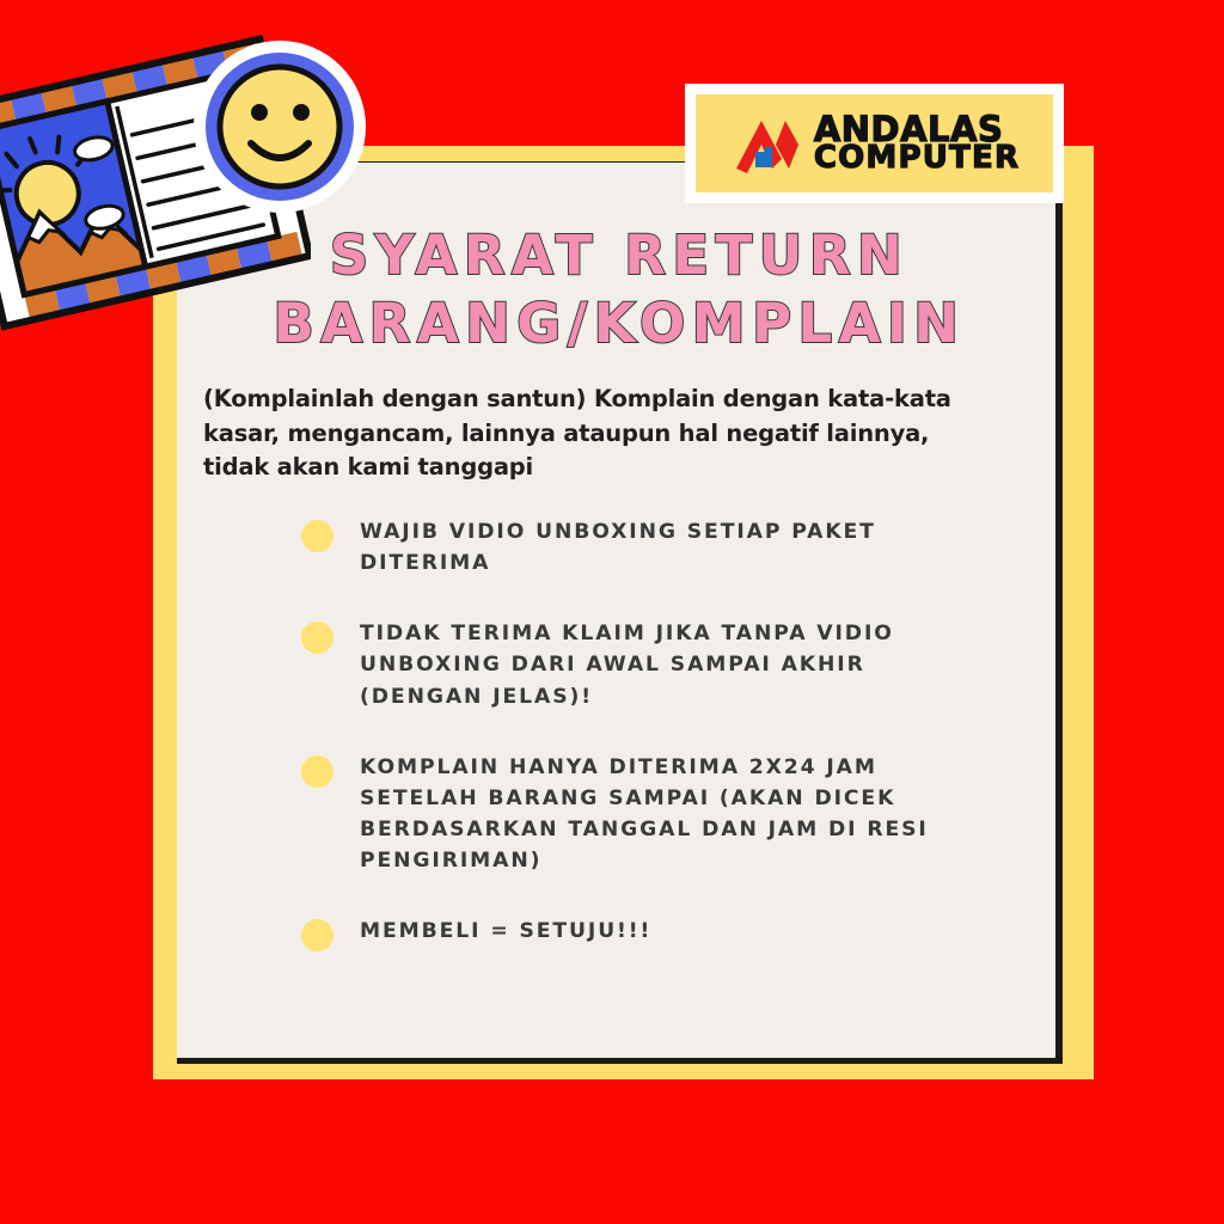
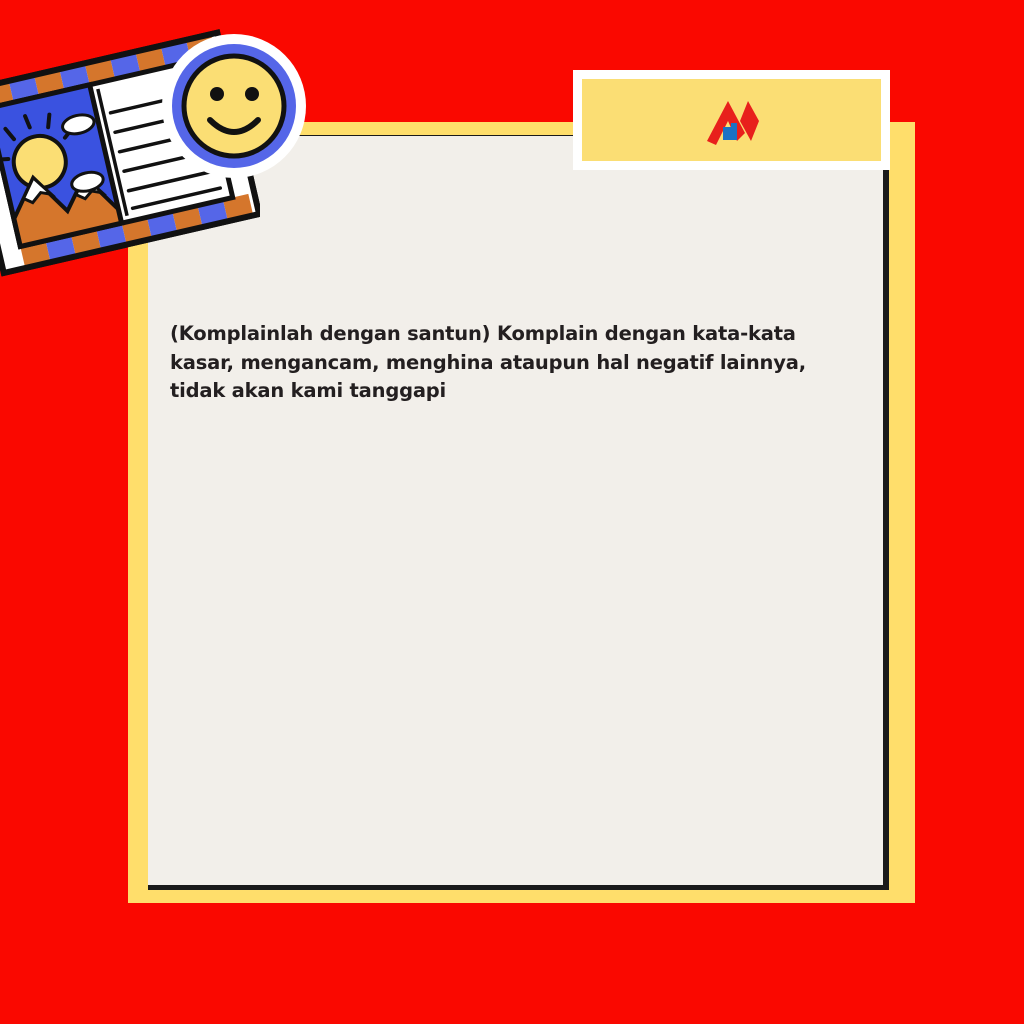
- SYARAT RETURN
- BARANG/KOMPLAIN
- (Komplainlah dengan santun) Komplain dengan kata-kata kasar, mengancam, lainnya ataupun hal negatif lainnya, tidak akan kami tanggapi
+ (Komplainlah dengan santun) Komplain dengan kata-kata kasar, mengancam, menghina ataupun hal negatif lainnya, tidak akan kami tanggapi
- WAJIB VIDIO UNBOXING SETIAP PAKET DITERIMA
- TIDAK TERIMA KLAIM JIKA TANPA VIDIO UNBOXING DARI AWAL SAMPAI AKHIR (DENGAN JELAS)!
- KOMPLAIN HANYA DITERIMA 2X24 JAM SETELAH BARANG SAMPAI (AKAN DICEK BERDASARKAN TANGGAL DAN JAM DI RESI PENGIRIMAN)
- MEMBELI = SETUJU!!!
- ANDALAS
- COMPUTER
